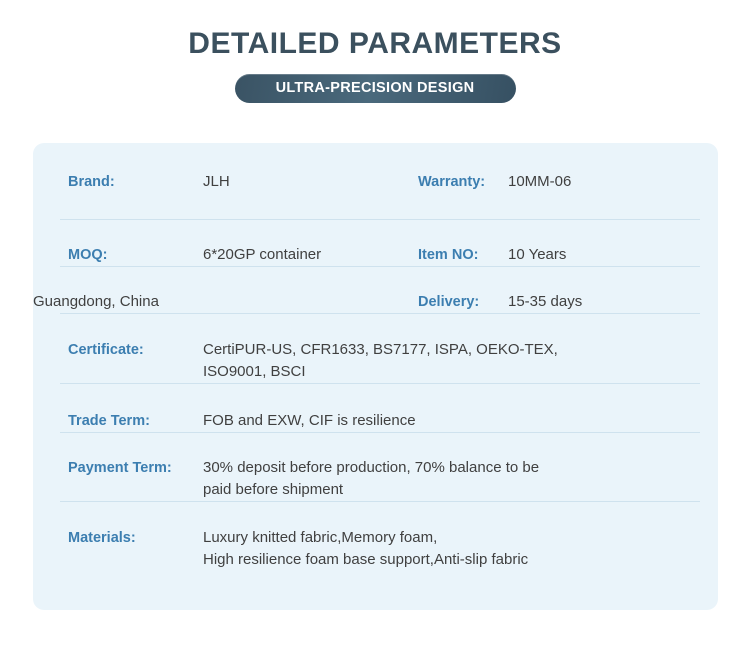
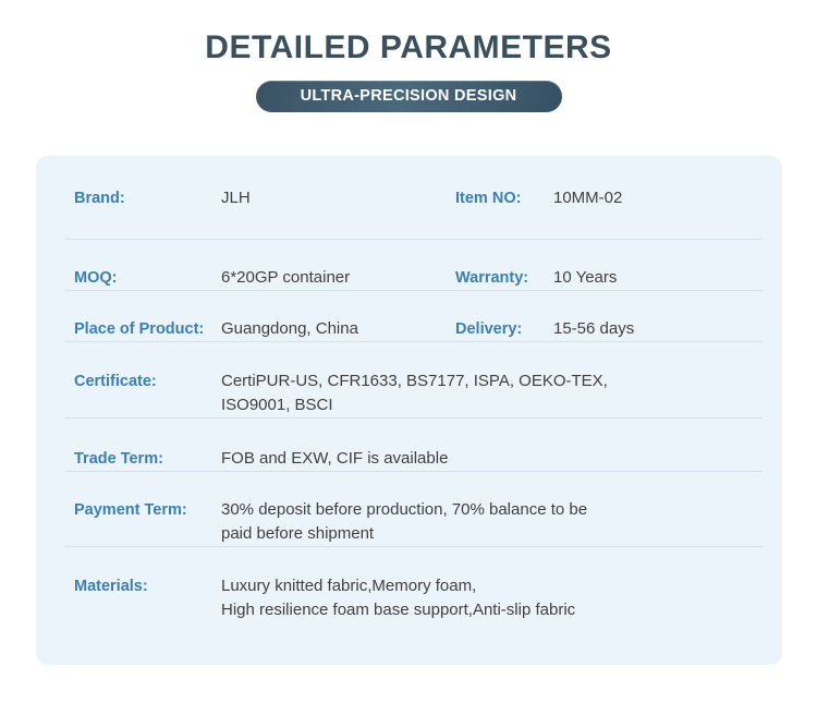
  DETAILED PARAMETERS
  ULTRA-PRECISION DESIGN
  Brand:
  JLH
- Warranty:
+ Item NO:
- 10MM-06
+ 10MM-02
  MOQ:
  6*20GP container
- Item NO:
+ Warranty:
  10 Years
+ Place of Product:
  Guangdong, China
  Delivery:
- 15-35 days
+ 15-56 days
  Certificate:
  CertiPUR-US, CFR1633, BS7177, ISPA, OEKO-TEX,
  ISO9001, BSCI
  Trade Term:
- FOB and EXW, CIF is resilience
+ FOB and EXW, CIF is available
  Payment Term:
  30% deposit before production, 70% balance to be
  paid before shipment
  Materials:
  Luxury knitted fabric,Memory foam,
  High resilience foam base support,Anti-slip fabric
